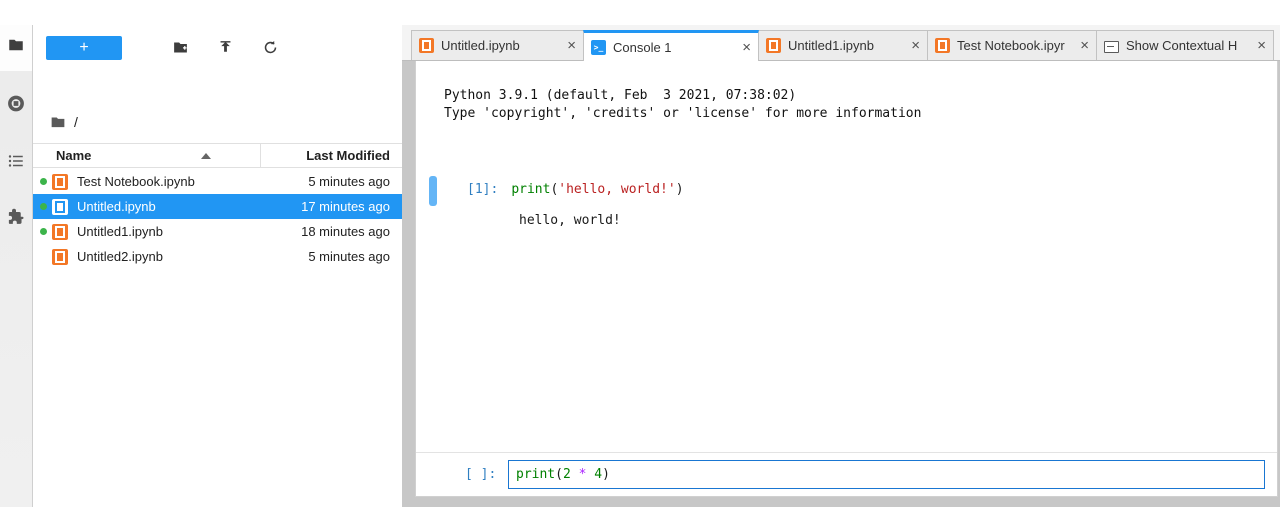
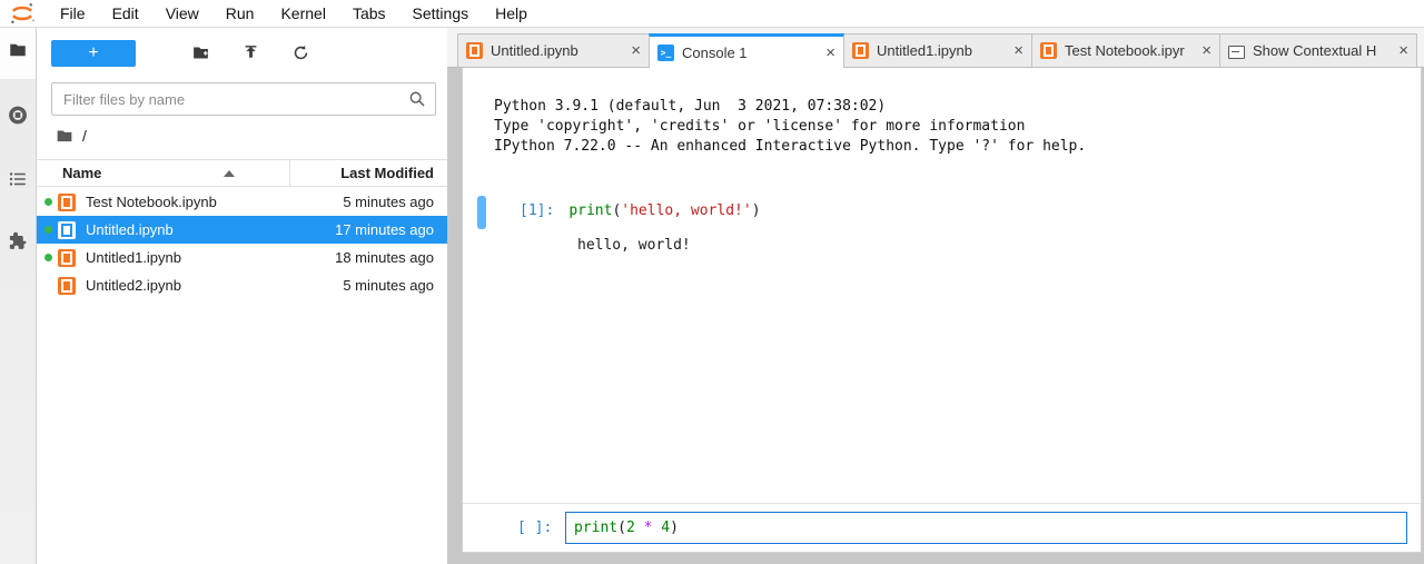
+ File
+ Edit
+ View
+ Run
+ Kernel
+ Tabs
+ Settings
+ Help
  +
+ Filter files by name
  /
  Name
  Last Modified
  Test Notebook.ipynb
  5 minutes ago
  Untitled.ipynb
  17 minutes ago
  Untitled1.ipynb
  18 minutes ago
  Untitled2.ipynb
  5 minutes ago
  Untitled.ipynb
  ×
  >_
  Console 1
  ×
  Untitled1.ipynb
  ×
  Test Notebook.ipyr
  ×
  Show Contextual H
  ×
- Python 3.9.1 (default, Feb 3 2021, 07:38:02)
+ Python 3.9.1 (default, Jun 3 2021, 07:38:02)
  Type 'copyright', 'credits' or 'license' for more information
+ IPython 7.22.0 -- An enhanced Interactive Python. Type '?' for help.
  [1]:
  print('hello, world!')
  hello, world!
  [ ]:
  print(2 * 4)
